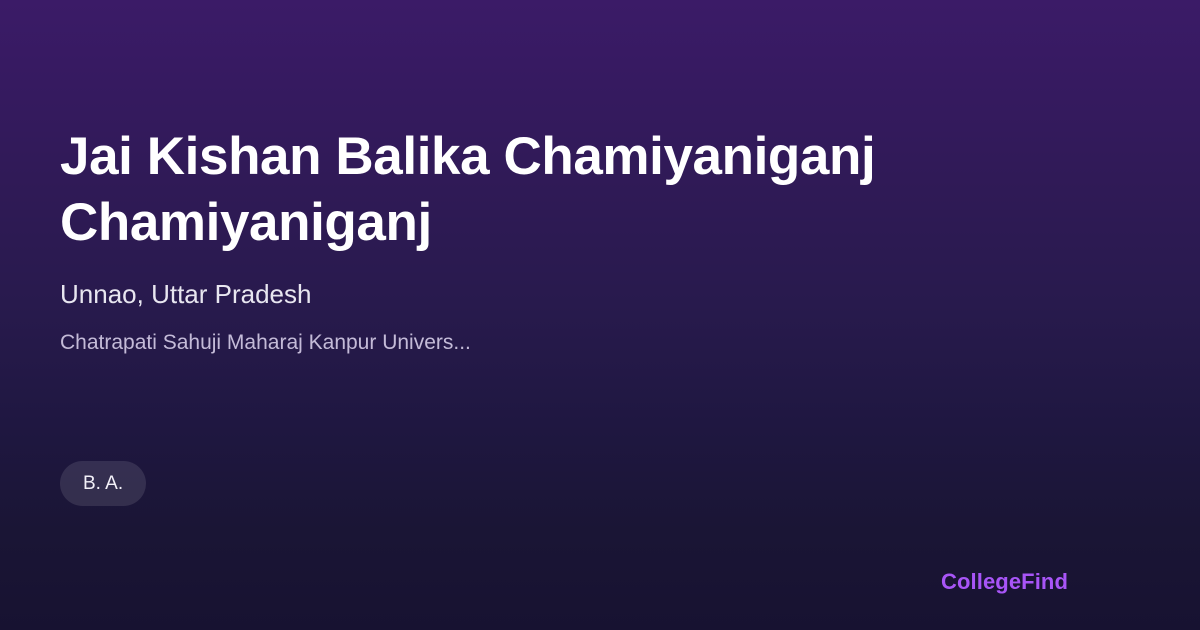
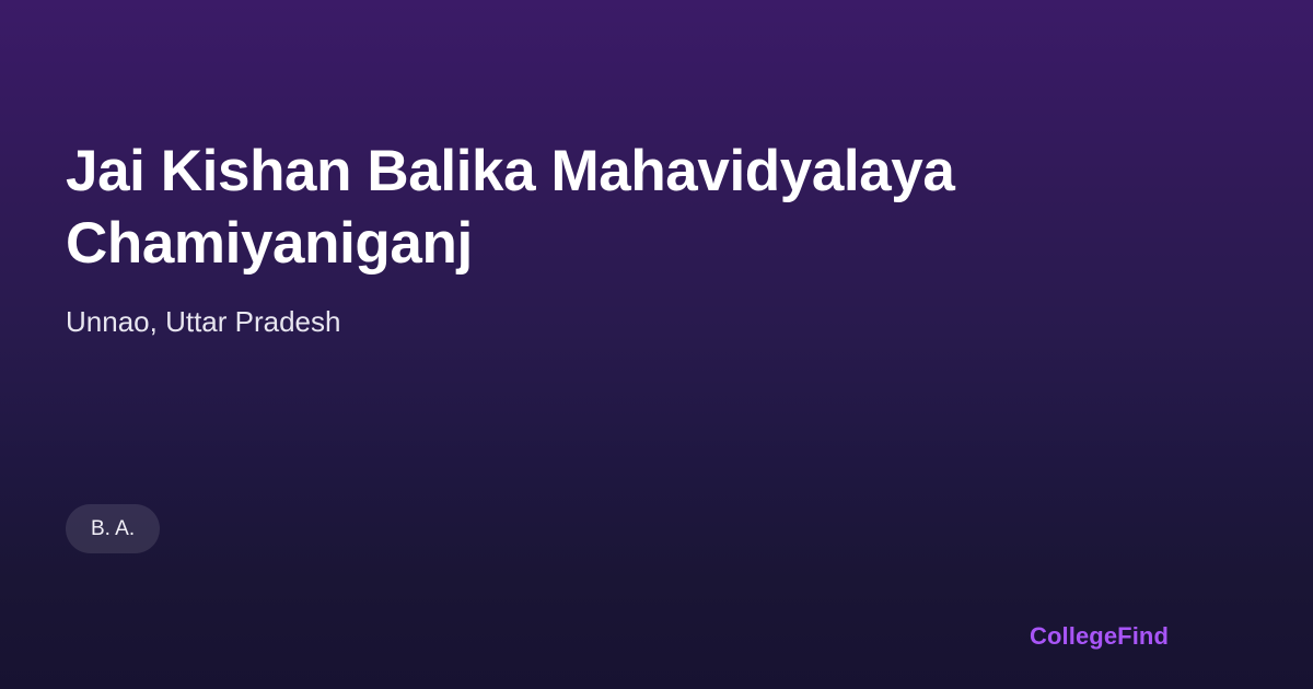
- Jai Kishan Balika Chamiyaniganj Chamiyaniganj
+ Jai Kishan Balika Mahavidyalaya Chamiyaniganj
  Unnao, Uttar Pradesh
- Chatrapati Sahuji Maharaj Kanpur Univers...
  B. A.
  CollegeFind
